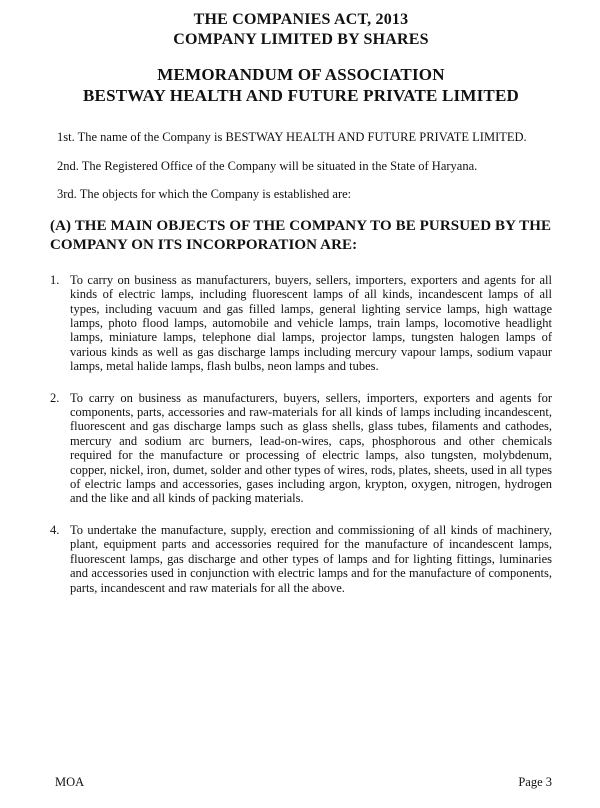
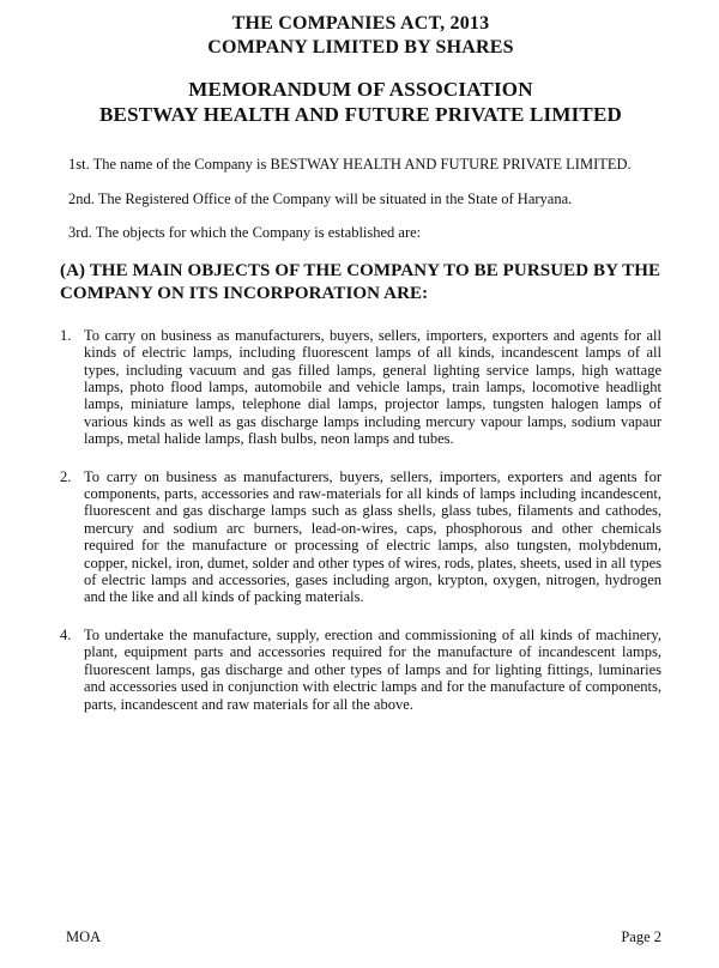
  THE COMPANIES ACT, 2013
  COMPANY LIMITED BY SHARES
  MEMORANDUM OF ASSOCIATION
  BESTWAY HEALTH AND FUTURE PRIVATE LIMITED
  1st. The name of the Company is BESTWAY HEALTH AND FUTURE PRIVATE LIMITED.
  2nd. The Registered Office of the Company will be situated in the State of Haryana.
  3rd. The objects for which the Company is established are:
  (A) THE MAIN OBJECTS OF THE COMPANY TO BE PURSUED BY THE COMPANY ON ITS INCORPORATION ARE:
  1.
  To carry on business as manufacturers, buyers, sellers, importers, exporters and agents for all kinds of electric lamps, including fluorescent lamps of all kinds, incandescent lamps of all types, including vacuum and gas filled lamps, general lighting service lamps, high wattage lamps, photo flood lamps, automobile and vehicle lamps, train lamps, locomotive headlight lamps, miniature lamps, telephone dial lamps, projector lamps, tungsten halogen lamps of various kinds as well as gas discharge lamps including mercury vapour lamps, sodium vapaur lamps, metal halide lamps, flash bulbs, neon lamps and tubes.
  2.
  To carry on business as manufacturers, buyers, sellers, importers, exporters and agents for components, parts, accessories and raw-materials for all kinds of lamps including incandescent, fluorescent and gas discharge lamps such as glass shells, glass tubes, filaments and cathodes, mercury and sodium arc burners, lead-on-wires, caps, phosphorous and other chemicals required for the manufacture or processing of electric lamps, also tungsten, molybdenum, copper, nickel, iron, dumet, solder and other types of wires, rods, plates, sheets, used in all types of electric lamps and accessories, gases including argon, krypton, oxygen, nitrogen, hydrogen and the like and all kinds of packing materials.
  4.
  To undertake the manufacture, supply, erection and commissioning of all kinds of machinery, plant, equipment parts and accessories required for the manufacture of incandescent lamps, fluorescent lamps, gas discharge and other types of lamps and for lighting fittings, luminaries and accessories used in conjunction with electric lamps and for the manufacture of components, parts, incandescent and raw materials for all the above.
  MOA
- Page 3
+ Page 2
